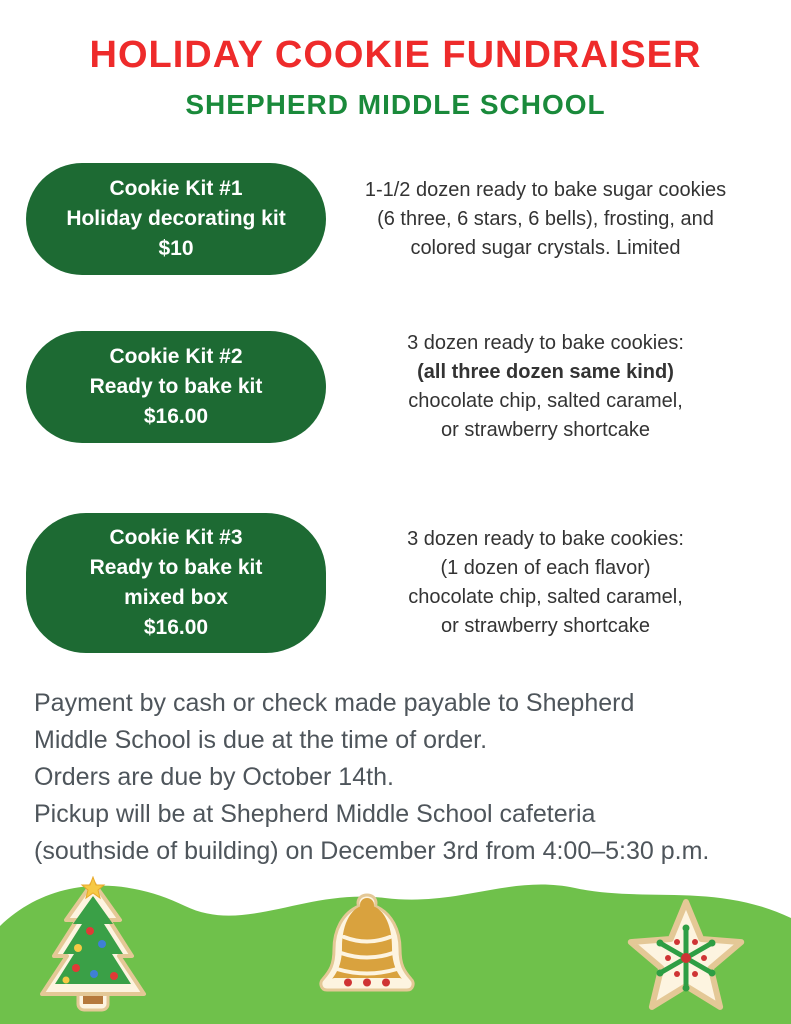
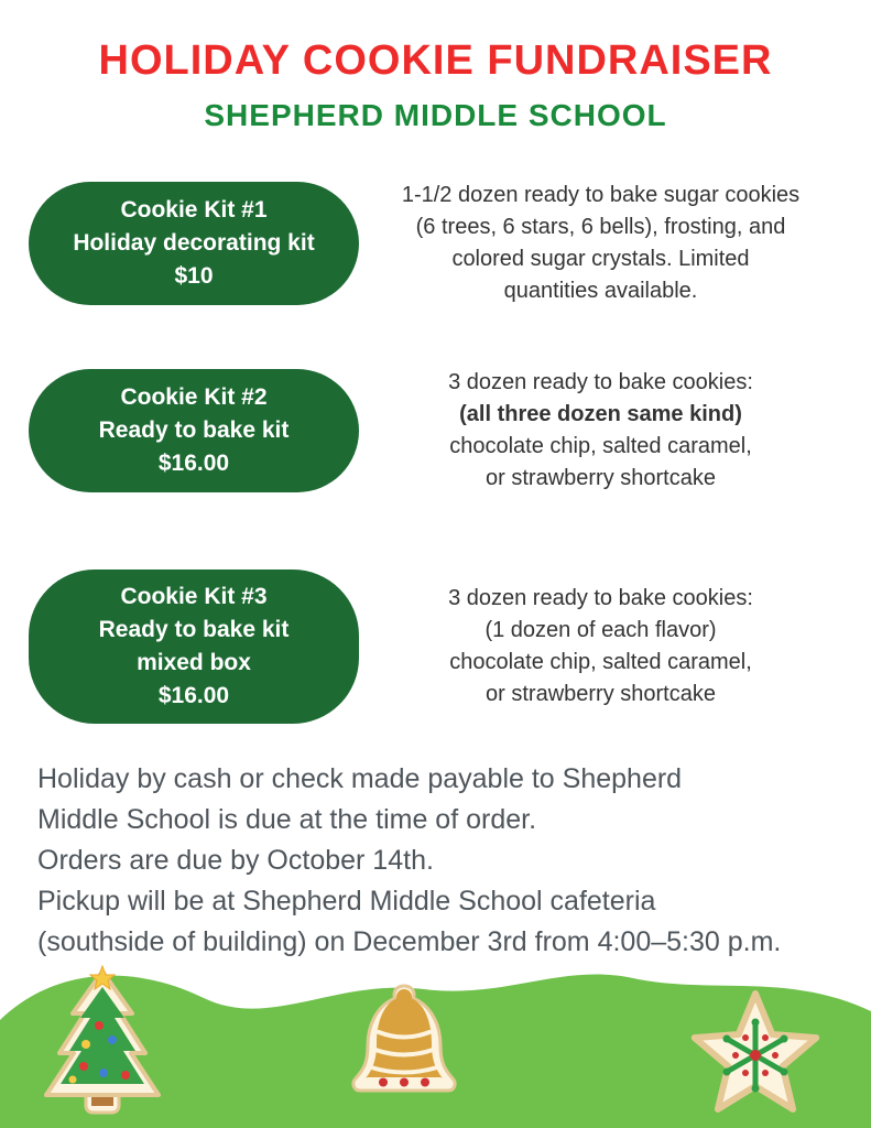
  HOLIDAY COOKIE FUNDRAISER
  SHEPHERD MIDDLE SCHOOL
  Cookie Kit #1
  Holiday decorating kit
  $10
  1-1/2 dozen ready to bake sugar cookies
- (6 three, 6 stars, 6 bells), frosting, and
+ (6 trees, 6 stars, 6 bells), frosting, and
  colored sugar crystals. Limited
+ quantities available.
  Cookie Kit #2
  Ready to bake kit
  $16.00
  3 dozen ready to bake cookies:
  (all three dozen same kind)
  chocolate chip, salted caramel,
  or strawberry shortcake
  Cookie Kit #3
  Ready to bake kit
  mixed box
  $16.00
  3 dozen ready to bake cookies:
  (1 dozen of each flavor)
  chocolate chip, salted caramel,
  or strawberry shortcake
- Payment by cash or check made payable to Shepherd
+ Holiday by cash or check made payable to Shepherd
  Middle School is due at the time of order.
  Orders are due by October 14th.
  Pickup will be at Shepherd Middle School cafeteria
  (southside of building) on December 3rd from 4:00–5:30 p.m.
